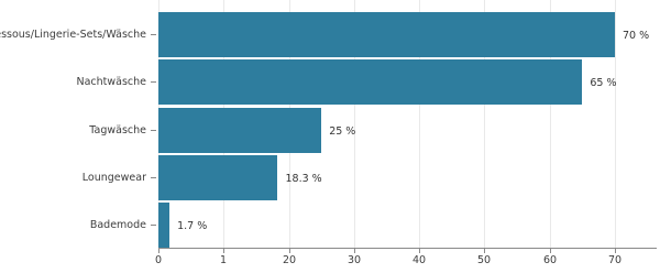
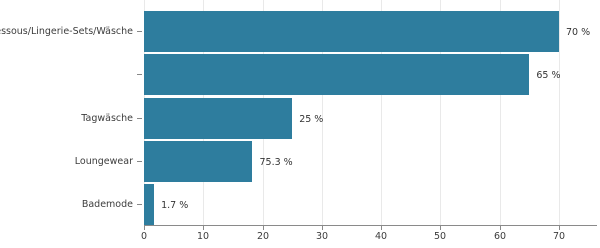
  ssous/Lingerie-Sets/Wäsche
- Nachtwäsche
  Tagwäsche
  Loungewear
  Bademode
  70 %
  65 %
  25 %
- 18.3 %
+ 75.3 %
  1.7 %
  0
- 1
+ 10
  20
  30
  40
  50
  60
  70
